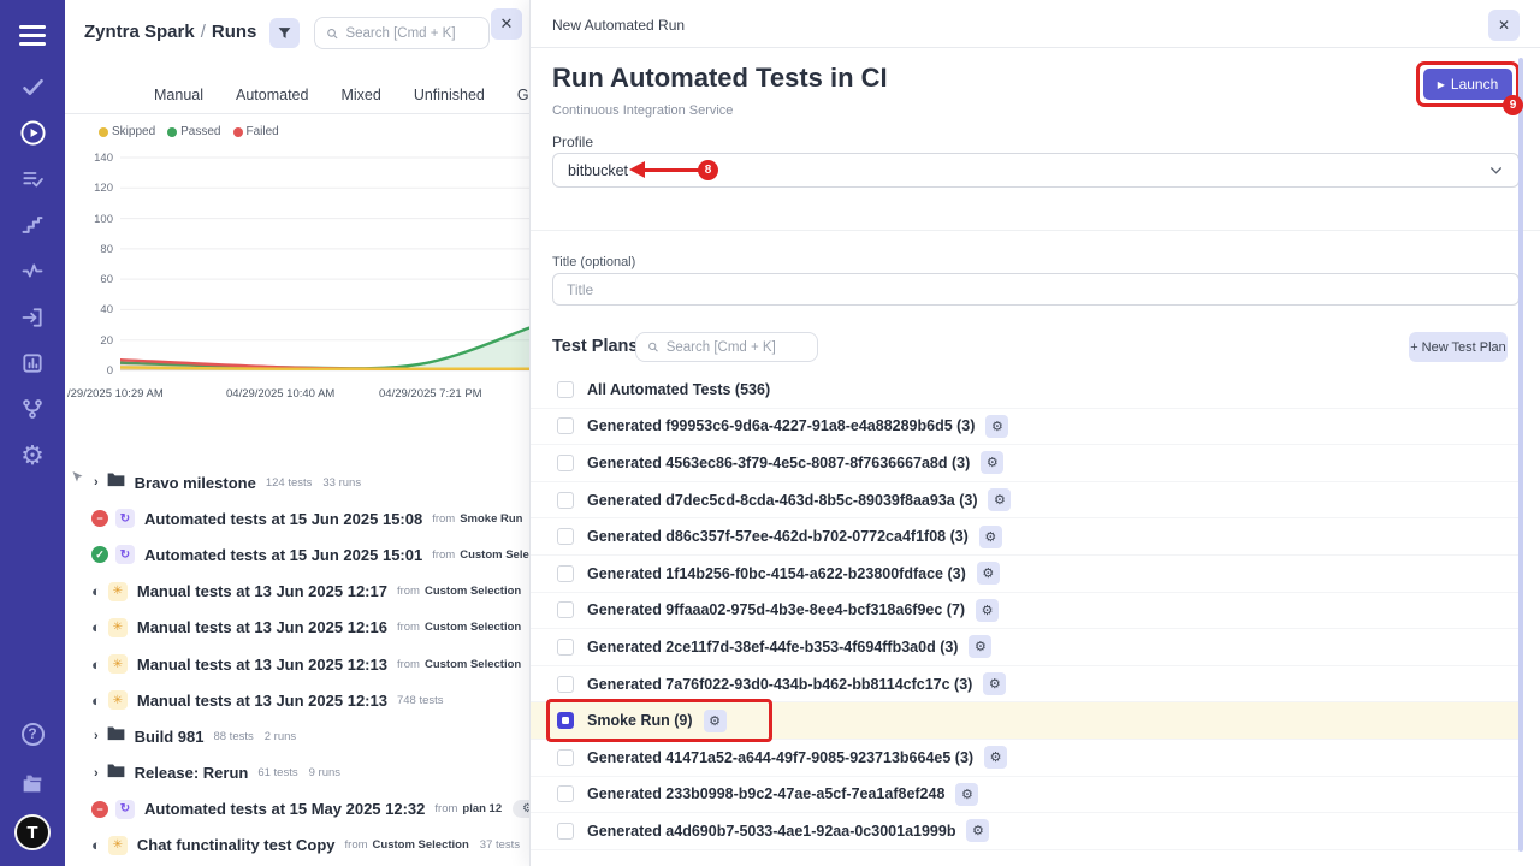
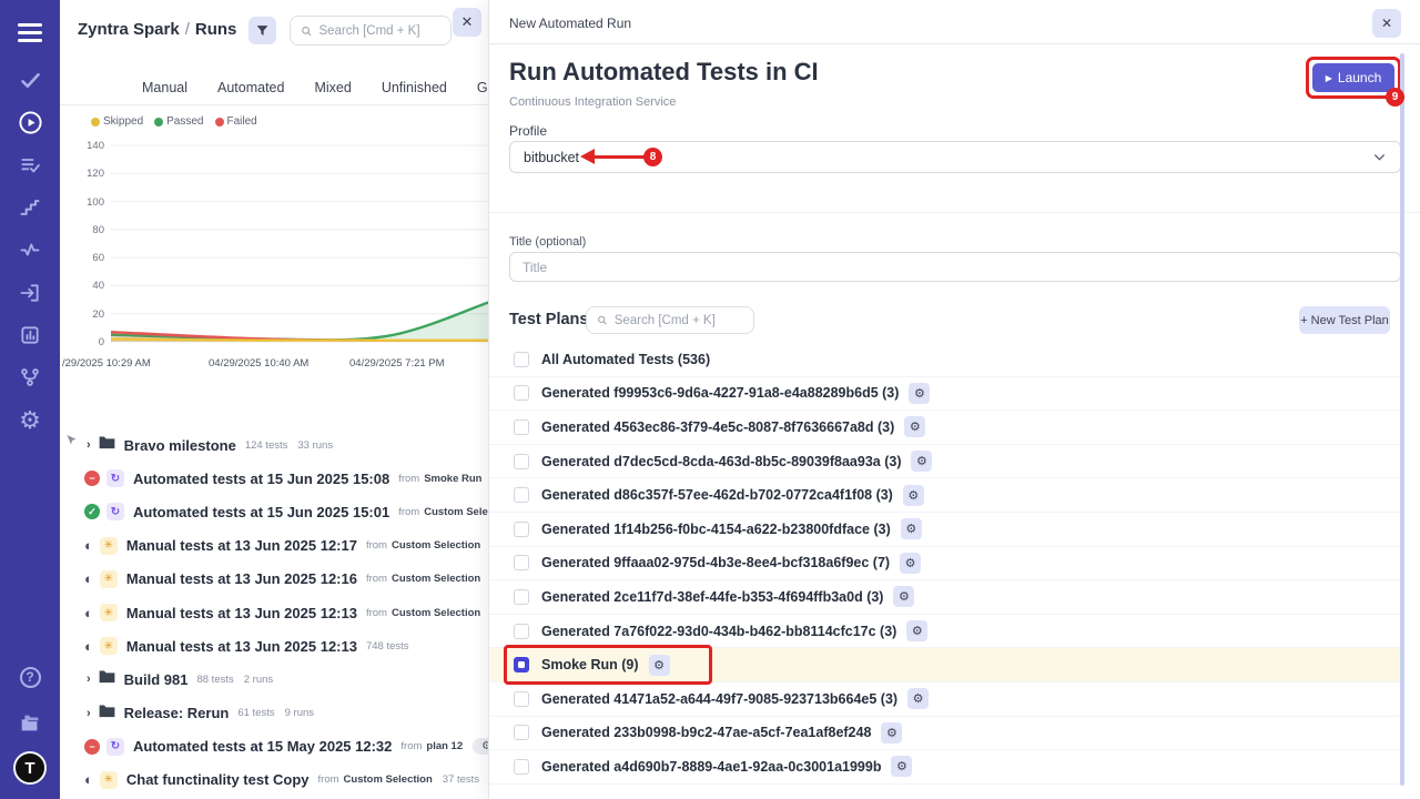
  ⚙
  ?
  T
  Zyntra Spark / Runs
  Search [Cmd + K]
  ✕
  Manual
  Automated
  Mixed
  Unfinished
  Skipped
  Passed
  Failed
  ›
  Bravo milestone
  124 tests
  33 runs
  −
  ↻
  Automated tests at 15 Jun 2025 15:08
  from
  Smoke Run
  ✓
  ↻
  Automated tests at 15 Jun 2025 15:01
  from
  ◐
  ✳
  Manual tests at 13 Jun 2025 12:17
  from
  Custom Selection
  ◐
  ✳
  Manual tests at 13 Jun 2025 12:16
  from
  Custom Selection
  ◐
  ✳
  Manual tests at 13 Jun 2025 12:13
  from
  Custom Selection
  ◐
  ✳
  Manual tests at 13 Jun 2025 12:13
  748 tests
  ›
  Build 981
  88 tests
  2 runs
  ›
  Release: Rerun
  61 tests
  9 runs
  −
  ↻
  Automated tests at 15 May 2025 12:32
  from
  plan 12
  ⚙
  ◐
  ✳
  Chat functinality test Copy
  from
  Custom Selection
  37 tests
  140
  120
  100
  80
  60
  40
  20
  0
  /29/2025 10:29 AM
  04/29/2025 10:40 AM
  04/29/2025 7:21 PM
  New Automated Run
  ✕
  Run Automated Tests in CI
  Continuous Integration Service
  ▶
  Launch
  9
  Profile
  bitbucket
  8
  Title (optional)
  Title
  Test Plans
  Search [Cmd + K]
  + New Test Plan
  All Automated Tests (536)
  Generated f99953c6-9d6a-4227-91a8-e4a88289b6d5 (3)
  ⚙
  Generated 4563ec86-3f79-4e5c-8087-8f7636667a8d (3)
  ⚙
  Generated d7dec5cd-8cda-463d-8b5c-89039f8aa93a (3)
  ⚙
  Generated d86c357f-57ee-462d-b702-0772ca4f1f08 (3)
  ⚙
  Generated 1f14b256-f0bc-4154-a622-b23800fdface (3)
  ⚙
  Generated 9ffaaa02-975d-4b3e-8ee4-bcf318a6f9ec (7)
  ⚙
  Generated 2ce11f7d-38ef-44fe-b353-4f694ffb3a0d (3)
  ⚙
  Generated 7a76f022-93d0-434b-b462-bb8114cfc17c (3)
  ⚙
  Smoke Run (9)
  ⚙
  Generated 41471a52-a644-49f7-9085-923713b664e5 (3)
  ⚙
  Generated 233b0998-b9c2-47ae-a5cf-7ea1af8ef248
  ⚙
- Generated a4d690b7-5033-4ae1-92aa-0c3001a1999b
+ Generated a4d690b7-8889-4ae1-92aa-0c3001a1999b
  ⚙
